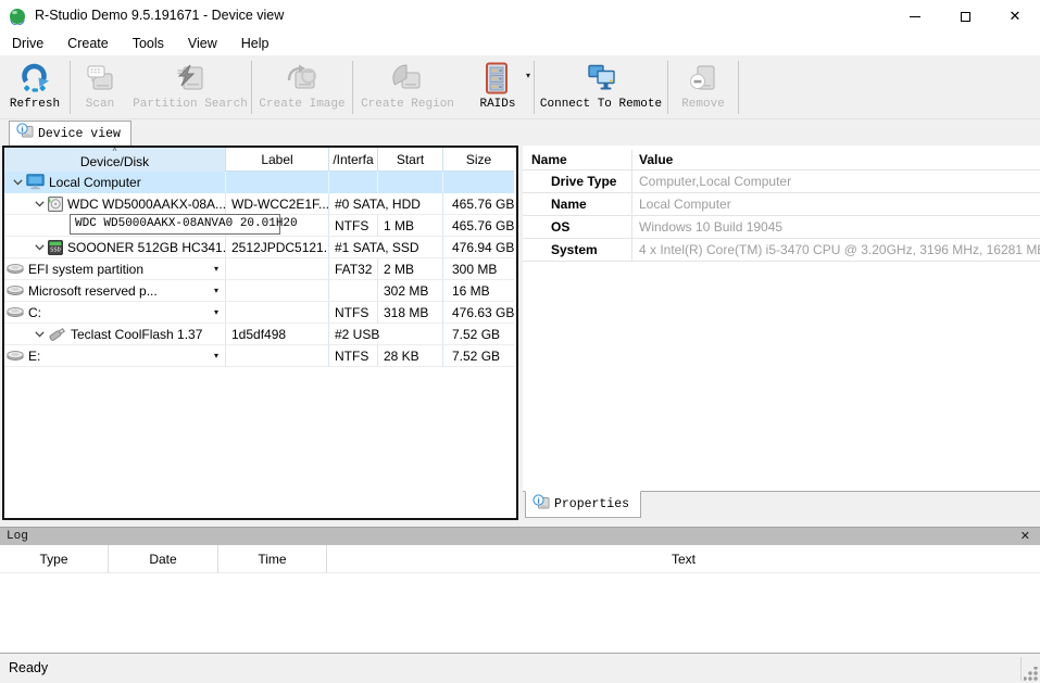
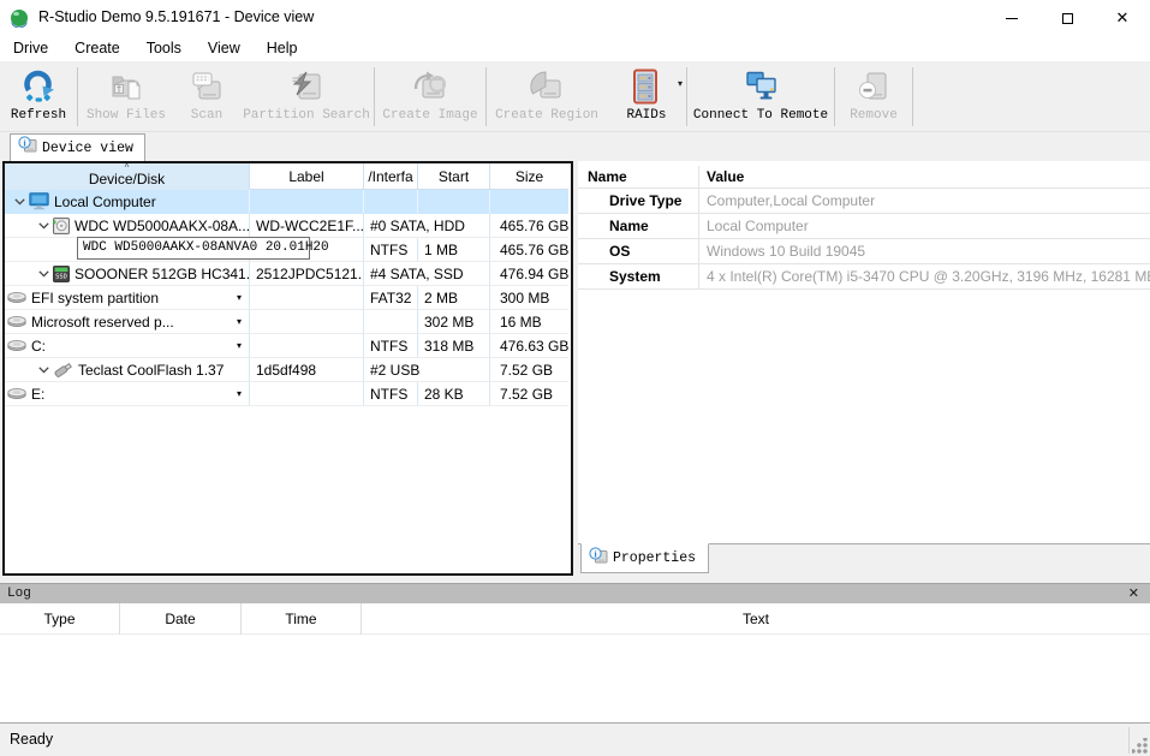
  R-Studio Demo 9.5.191671 - Device view
  ✕
  Drive
  Create
  Tools
  View
  Help
  Refresh
+ Show Files
  Scan
  Partition Search
  Create Image
  Create Region
  ▾
  RAIDs
  Connect To Remote
  Remove
  i
  Device view
  ^
  Device/Disk
  Label
  /Interfa
  Start
  Size
  Local Computer
  WDC WD5000AAKX-08A...
  WD-WCC2E1F...
  #0 SATA, HDD
  465.76 GB
  NTFS
  1 MB
  465.76 GB
  SOOONER 512GB HC341.
  2512JPDC5121..
- #1 SATA, SSD
+ #4 SATA, SSD
  476.94 GB
  EFI system partition
  ▾
  FAT32
  2 MB
  300 MB
  Microsoft reserved p...
  ▾
  302 MB
  16 MB
  C:
  ▾
  NTFS
  318 MB
  476.63 GB
  Teclast CoolFlash 1.37
  1d5df498
  #2 USB
  7.52 GB
  E:
  ▾
  NTFS
  28 KB
  7.52 GB
  WDC WD5000AAKX-08ANVA0 20.01H20
  Name
  Value
  Drive Type
  Computer,Local Computer
  Name
  Local Computer
  OS
  Windows 10 Build 19045
  System
  4 x Intel(R) Core(TM) i5-3470 CPU @ 3.20GHz, 3196 MHz, 16281 M
  i
  Properties
  Log
  ✕
  Type
  Date
  Time
  Text
  Ready
